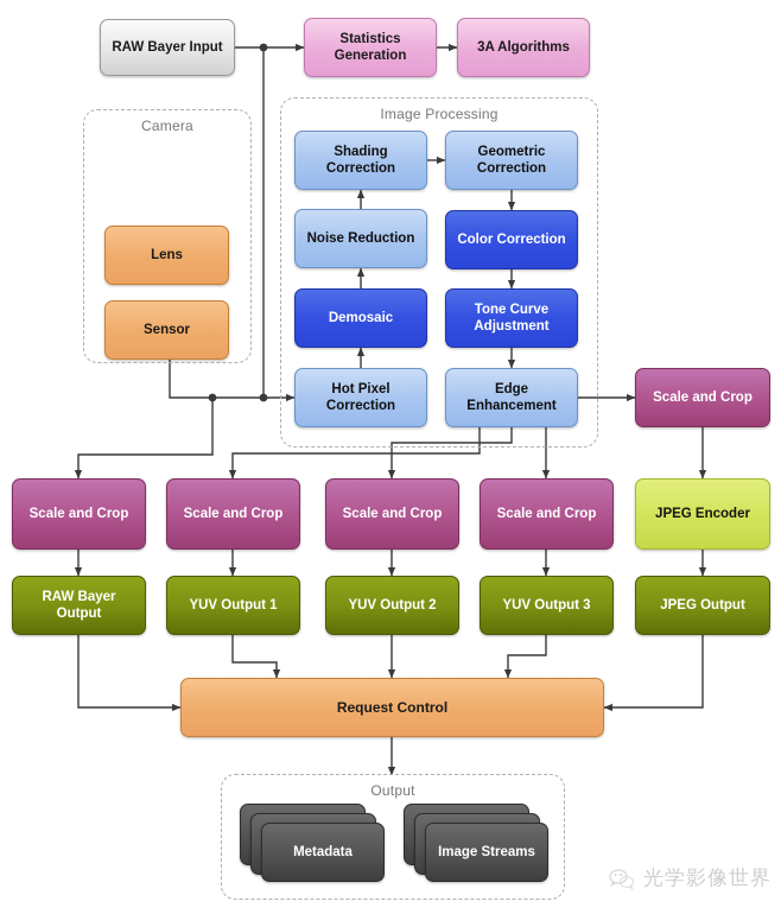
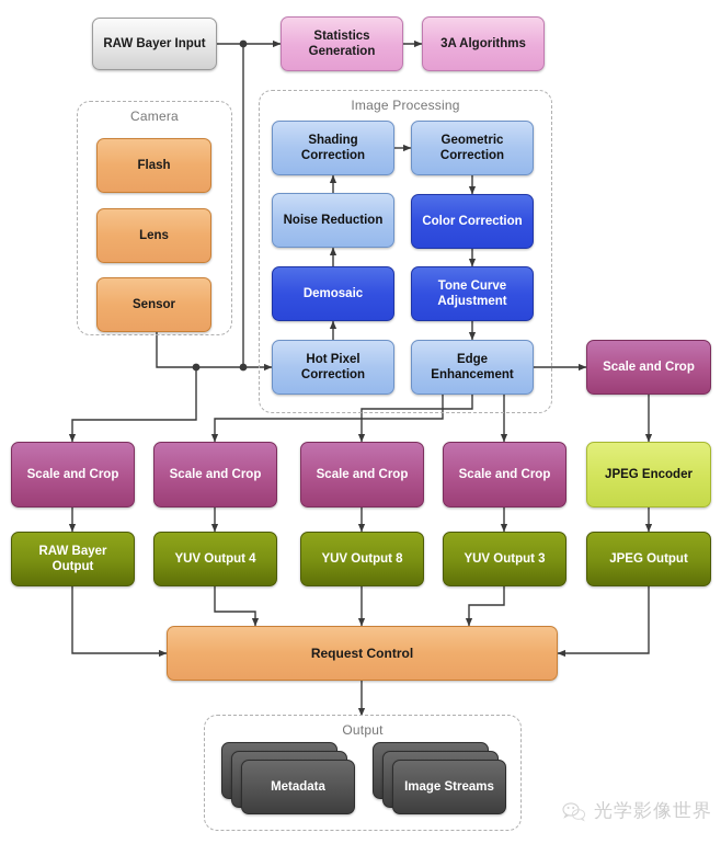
  Camera
  Image Processing
  Output
  RAW Bayer Input
  Statistics
  Generation
  3A Algorithms
+ Flash
  Lens
  Sensor
  Shading
  Correction
  Geometric
  Correction
  Noise Reduction
  Color Correction
  Demosaic
  Tone Curve
  Adjustment
  Hot Pixel
  Correction
  Edge
  Enhancement
  Scale and Crop
  Scale and Crop
  Scale and Crop
  Scale and Crop
  Scale and Crop
  JPEG Encoder
  RAW Bayer
  Output
- YUV Output 1
+ YUV Output 4
- YUV Output 2
+ YUV Output 8
  YUV Output 3
  JPEG Output
  Request Control
  Metadata
  Image Streams
  光学影像世界
